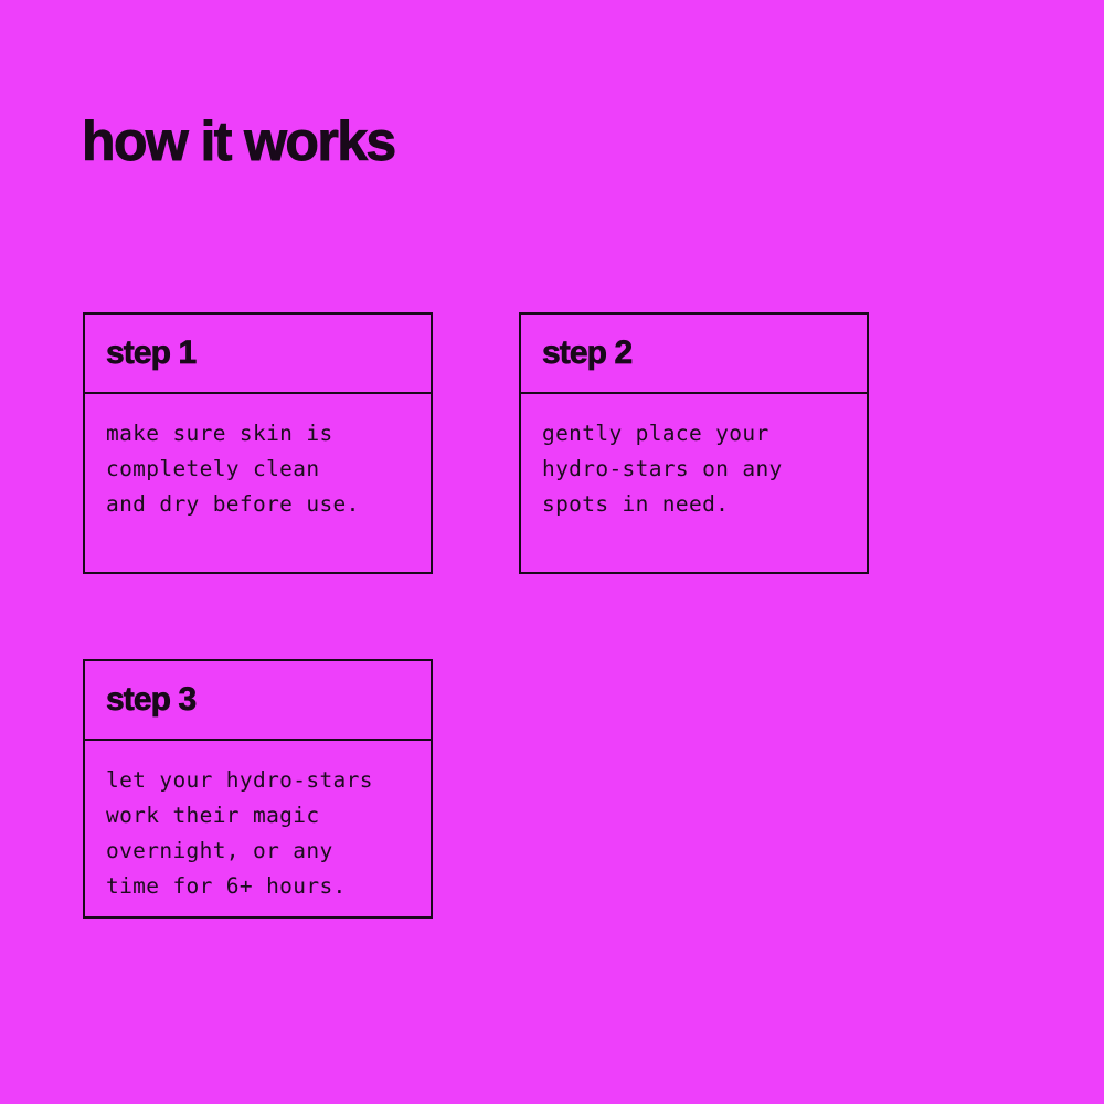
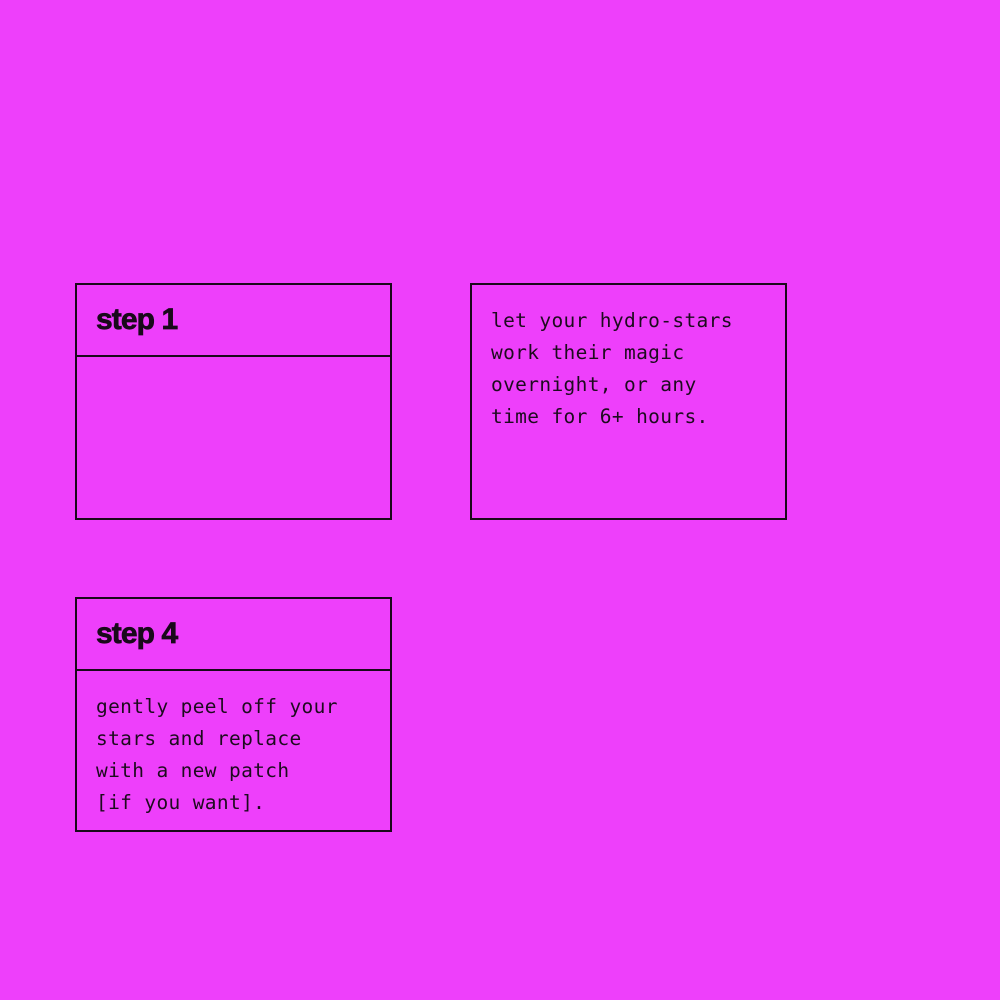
- how it works
  step 1
- make sure skin is
- completely clean
- and dry before use.
- step 2
- gently place your
- hydro-stars on any
- spots in need.
- step 3
  let your hydro-stars
  work their magic
  overnight, or any
  time for 6+ hours.
+ step 4
+ gently peel off your
+ stars and replace
+ with a new patch
+ [if you want].
